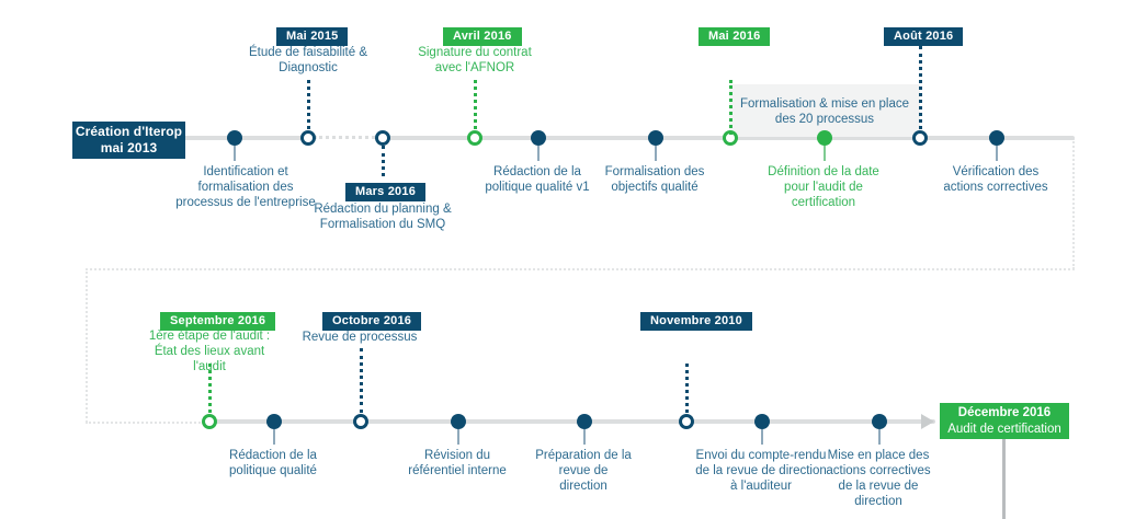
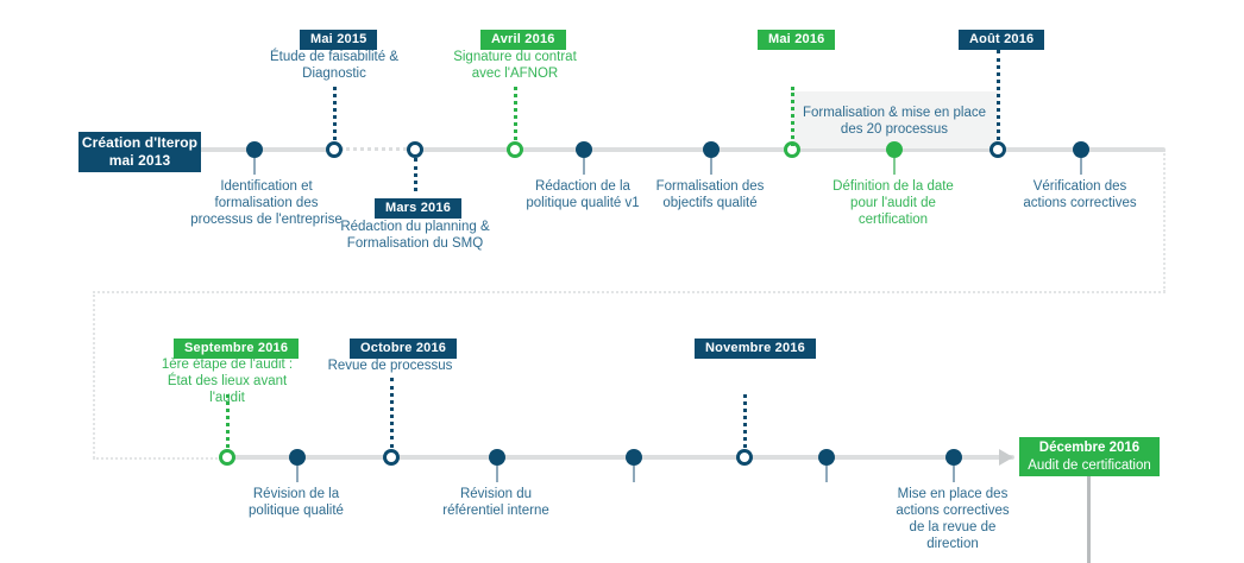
  Formalisation & mise en place
  des 20 processus
  Création d'Iterop
  mai 2013
  Identification et formalisation des processus de l'entreprise
  Étude de faisabilité & Diagnostic
  Mai 2015
  Mars 2016
  Rédaction du planning & Formalisation du SMQ
  Signature du contrat avec l'AFNOR
  Avril 2016
  Rédaction de la politique qualité v1
  Formalisation des objectifs qualité
  Mai 2016
  Définition de la date pour l'audit de certification
  Août 2016
  Vérification des actions correctives
  Décembre 2016
  Audit de certification
  1ère étape de l'audit : État des lieux avant l'audit
  Septembre 2016
- Rédaction de la politique qualité
+ Révision de la politique qualité
  Revue de processus
  Octobre 2016
  Révision du référentiel interne
- Préparation de la revue de direction
- Novembre 2010
+ Novembre 2016
- Envoi du compte-rendu de la revue de direction à l'auditeur
  Mise en place des actions correctives de la revue de direction
